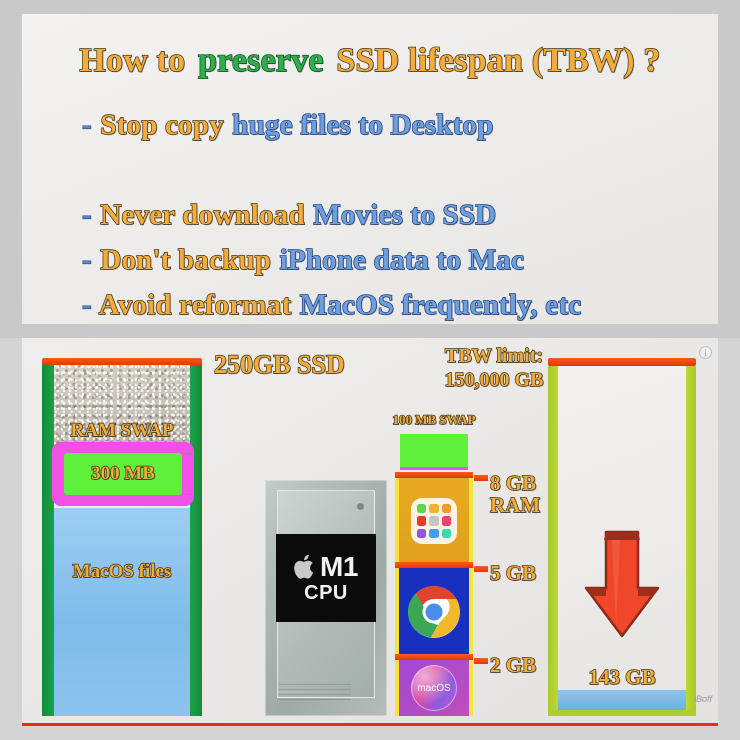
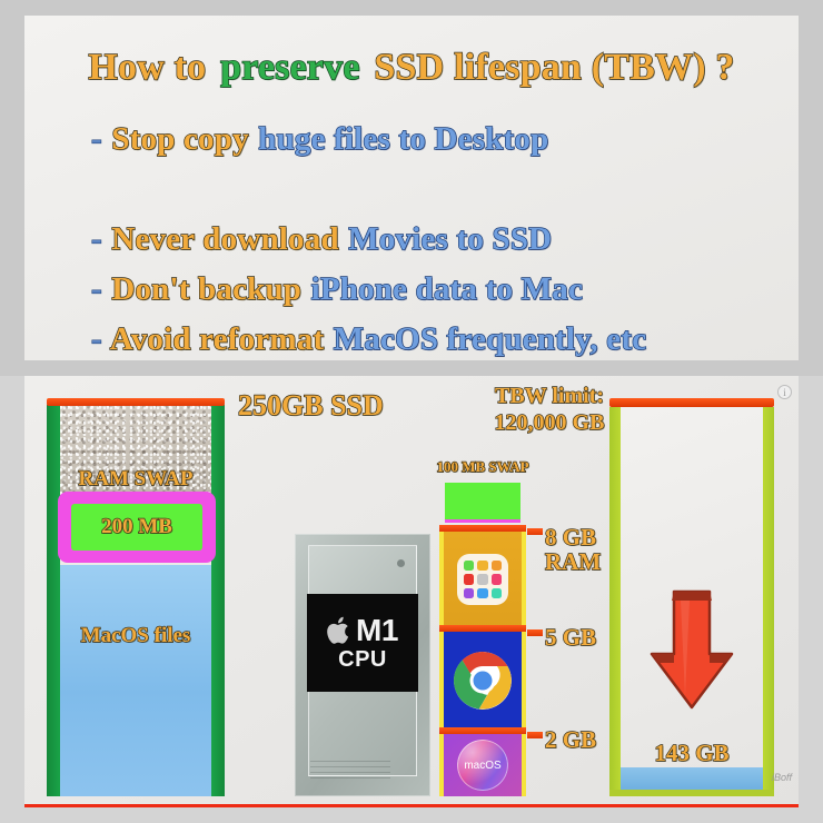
  How to preserve SSD lifespan (TBW) ?
  - Stop copy huge files to Desktop
  - Never download Movies to SSD
  - Don't backup iPhone data to Mac
  - Avoid reformat MacOS frequently, etc
  RAM SWAP
- 300 MB
+ 200 MB
  MacOS files
  250GB SSD
  TBW limit:
- 150,000 GB
+ 120,000 GB
  M1
  CPU
  100 MB SWAP
  macOS
  8 GB
  RAM
  5 GB
  2 GB
  143 GB
  i
  iBoff
